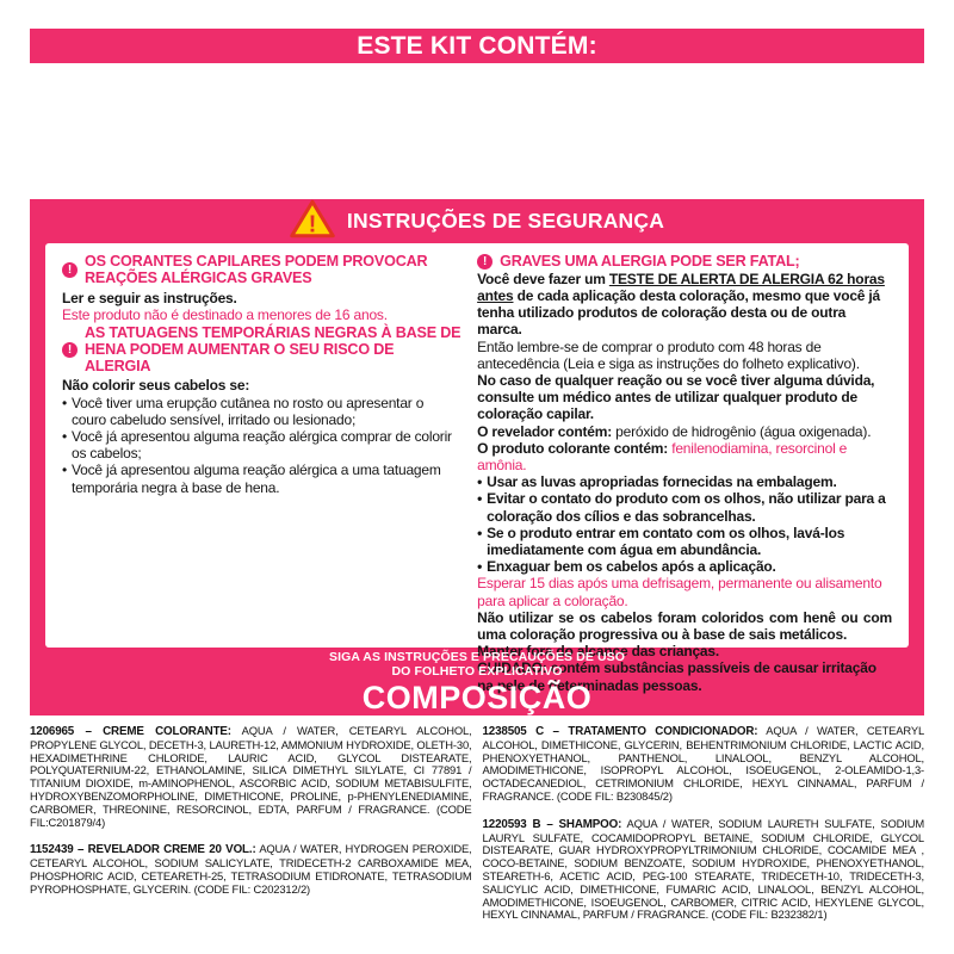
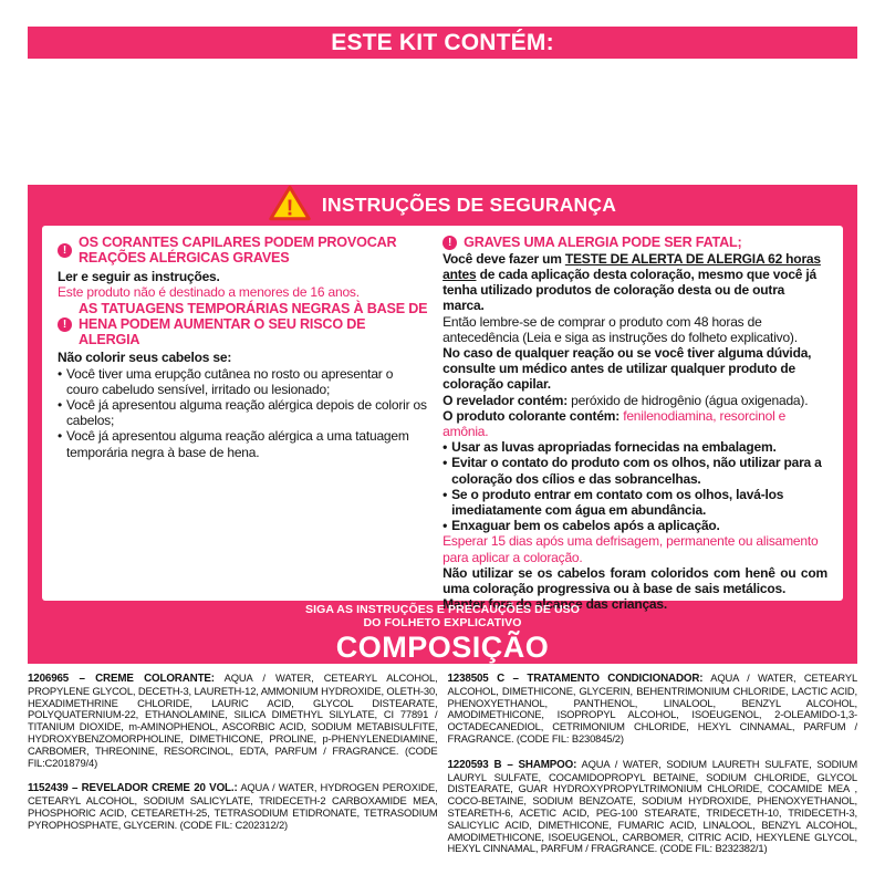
  ESTE KIT CONTÉM:
  !
  INSTRUÇÕES DE SEGURANÇA
  !
  OS CORANTES CAPILARES PODEM PROVOCAR REAÇÕES ALÉRGICAS GRAVES
  Ler e seguir as instruções.
  Este produto não é destinado a menores de 16 anos.
  !
  AS TATUAGENS TEMPORÁRIAS NEGRAS À BASE DE HENA PODEM AUMENTAR O SEU RISCO DE ALERGIA
  Não colorir seus cabelos se:
  Você tiver uma erupção cutânea no rosto ou apresentar o couro cabeludo sensível, irritado ou lesionado;
- Você já apresentou alguma reação alérgica comprar de colorir os cabelos;
+ Você já apresentou alguma reação alérgica depois de colorir os cabelos;
  Você já apresentou alguma reação alérgica a uma tatuagem temporária negra à base de hena.
  !
  GRAVES UMA ALERGIA PODE SER FATAL;
  Você deve fazer um TESTE DE ALERTA DE ALERGIA 62 horas antes de cada aplicação desta coloração, mesmo que você já tenha utilizado produtos de coloração desta ou de outra marca.
  Então lembre-se de comprar o produto com 48 horas de antecedência (Leia e siga as instruções do folheto explicativo).
  No caso de qualquer reação ou se você tiver alguma dúvida, consulte um médico antes de utilizar qualquer produto de coloração capilar.
  O revelador contém: peróxido de hidrogênio (água oxigenada).
  O produto colorante contém: fenilenodiamina, resorcinol e amônia.
  Usar as luvas apropriadas fornecidas na embalagem.
  Evitar o contato do produto com os olhos, não utilizar para a coloração dos cílios e das sobrancelhas.
  Se o produto entrar em contato com os olhos, lavá-los imediatamente com água em abundância.
  Enxaguar bem os cabelos após a aplicação.
  Esperar 15 dias após uma defrisagem, permanente ou alisamento para aplicar a coloração.
  Não utilizar se os cabelos foram coloridos com henê ou com uma coloração progressiva ou à base de sais metálicos.
  Manter fora do alcance das crianças.
- CUIDADO: contém substâncias passíveis de causar irritação na pele de determinadas pessoas.
  SIGA AS INSTRUÇÕES E PRECAUÇÕES DE USO
  DO FOLHETO EXPLICATIVO
  COMPOSIÇÃO
  1206965 – CREME COLORANTE: AQUA / WATER, CETEARYL ALCOHOL, PROPYLENE GLYCOL, DECETH-3, LAURETH-12, AMMONIUM HYDROXIDE, OLETH-30, HEXADIMETHRINE CHLORIDE, LAURIC ACID, GLYCOL DISTEARATE, POLYQUATERNIUM-22, ETHANOLAMINE, SILICA DIMETHYL SILYLATE, CI 77891 / TITANIUM DIOXIDE, m-AMINOPHENOL, ASCORBIC ACID, SODIUM METABISULFITE, HYDROXYBENZOMORPHOLINE, DIMETHICONE, PROLINE, p-PHENYLENEDIAMINE, CARBOMER, THREONINE, RESORCINOL, EDTA, PARFUM / FRAGRANCE. (CODE FIL:C201879/4)
  1152439 – REVELADOR CREME 20 VOL.: AQUA / WATER, HYDROGEN PEROXIDE, CETEARYL ALCOHOL, SODIUM SALICYLATE, TRIDECETH-2 CARBOXAMIDE MEA, PHOSPHORIC ACID, CETEARETH-25, TETRASODIUM ETIDRONATE, TETRASODIUM PYROPHOSPHATE, GLYCERIN. (CODE FIL: C202312/2)
  1238505 C – TRATAMENTO CONDICIONADOR: AQUA / WATER, CETEARYL ALCOHOL, DIMETHICONE, GLYCERIN, BEHENTRIMONIUM CHLORIDE, LACTIC ACID, PHENOXYETHANOL, PANTHENOL, LINALOOL, BENZYL ALCOHOL, AMODIMETHICONE, ISOPROPYL ALCOHOL, ISOEUGENOL, 2-OLEAMIDO-1,3-OCTADECANEDIOL, CETRIMONIUM CHLORIDE, HEXYL CINNAMAL, PARFUM / FRAGRANCE. (CODE FIL: B230845/2)
  1220593 B – SHAMPOO: AQUA / WATER, SODIUM LAURETH SULFATE, SODIUM LAURYL SULFATE, COCAMIDOPROPYL BETAINE, SODIUM CHLORIDE, GLYCOL DISTEARATE, GUAR HYDROXYPROPYLTRIMONIUM CHLORIDE, COCAMIDE MEA , COCO-BETAINE, SODIUM BENZOATE, SODIUM HYDROXIDE, PHENOXYETHANOL, STEARETH-6, ACETIC ACID, PEG-100 STEARATE, TRIDECETH-10, TRIDECETH-3, SALICYLIC ACID, DIMETHICONE, FUMARIC ACID, LINALOOL, BENZYL ALCOHOL, AMODIMETHICONE, ISOEUGENOL, CARBOMER, CITRIC ACID, HEXYLENE GLYCOL, HEXYL CINNAMAL, PARFUM / FRAGRANCE. (CODE FIL: B232382/1)
